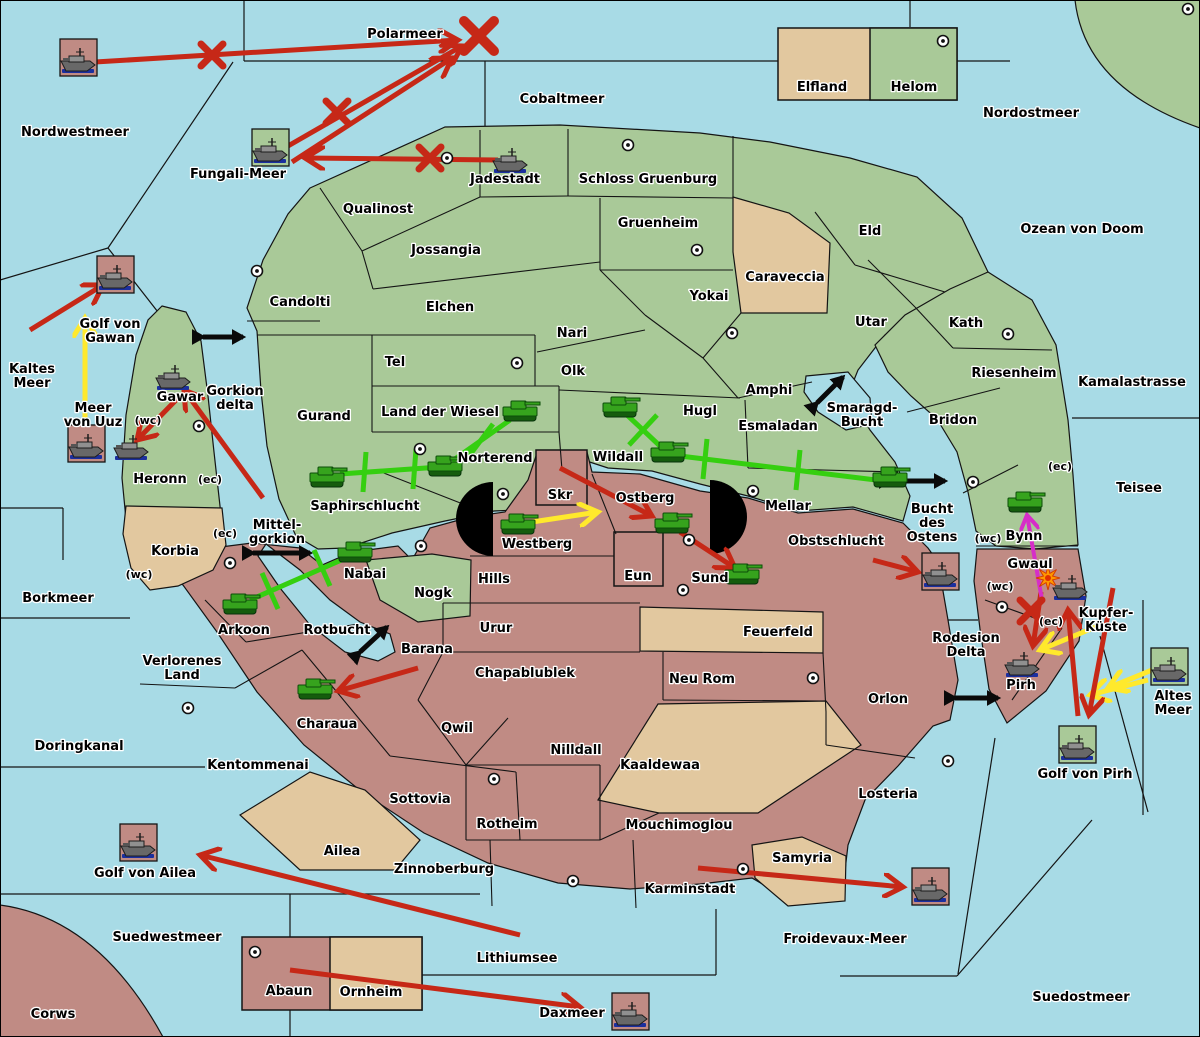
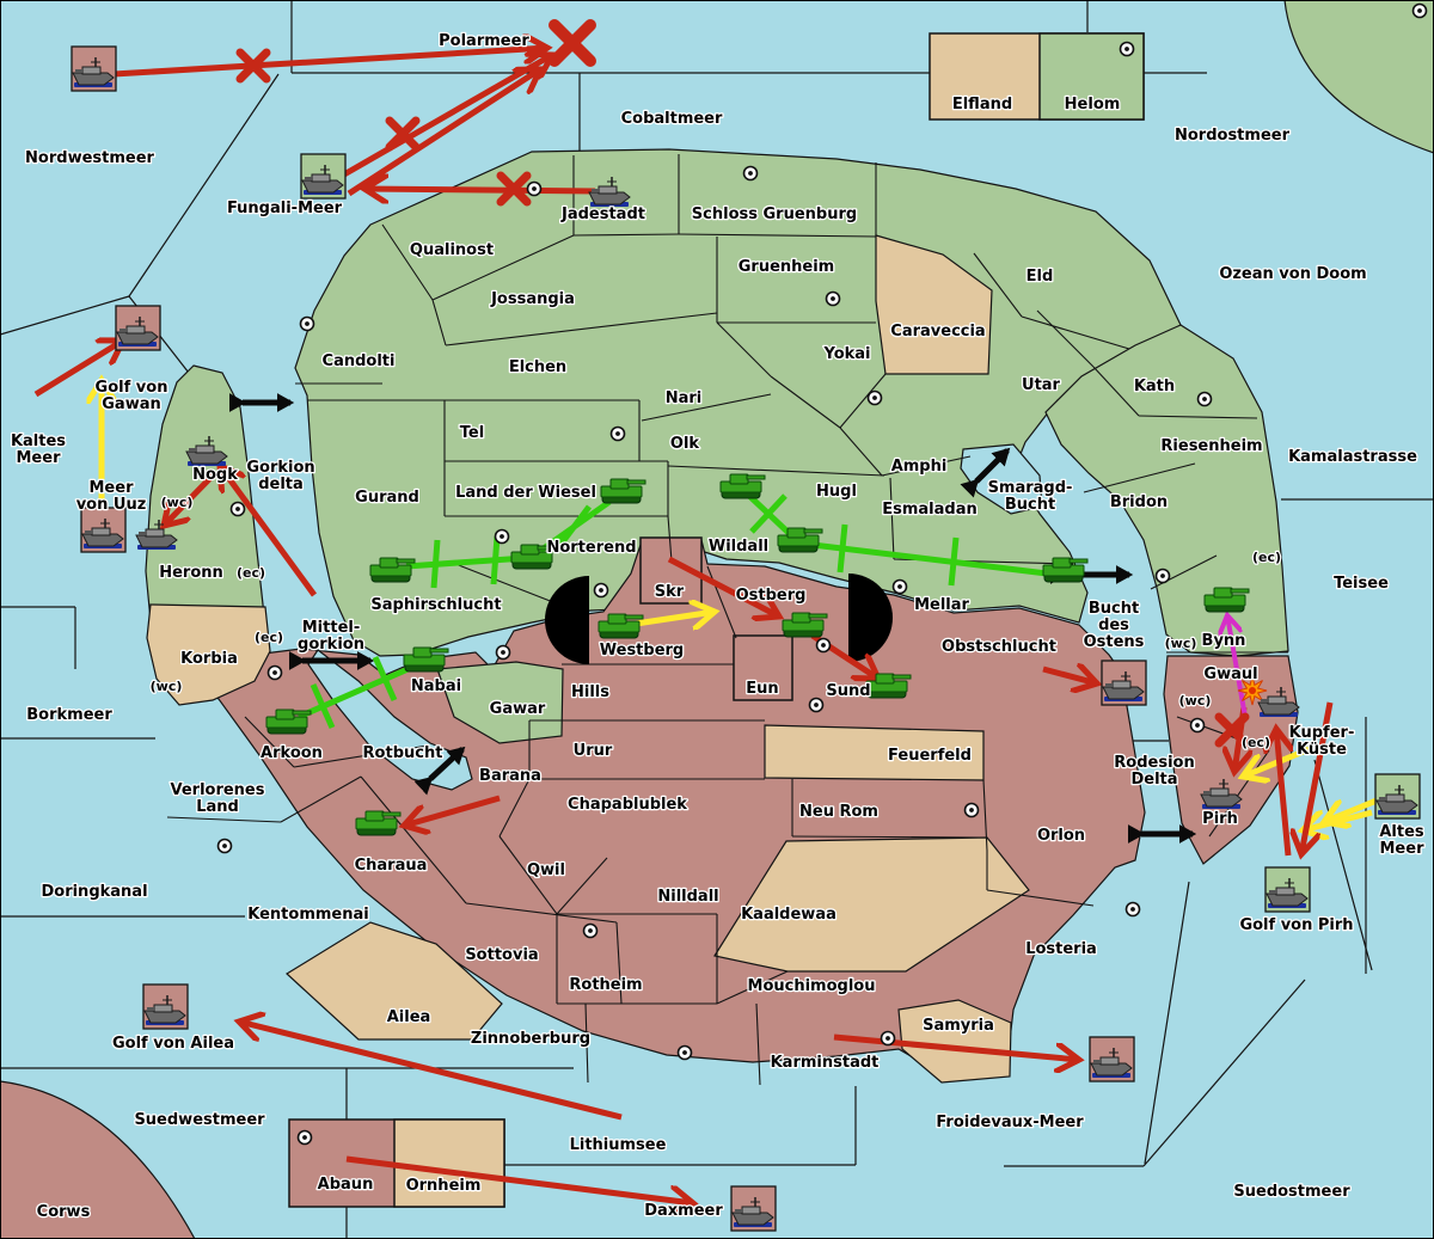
  Nordwestmeer
  Polarmeer
  Cobaltmeer
  Nordostmeer
  Ozean von Doom
  Fungali-Meer
  Kaltes Meer
  Golf von Gawan
  Meer von Uuz
  Gorkion delta
  Mittel- gorkion
  Smaragd- Bucht
  Bucht des Ostens
  Kamalastrasse
  Teisee
  Borkmeer
  Rotbucht
  Doringkanal
  Kupfer- Küste
  Altes Meer
  Golf von Pirh
  Rodesion Delta
  Golf von Ailea
  Suedwestmeer
  Lithiumsee
  Froidevaux-Meer
  Daxmeer
  Suedostmeer
  Corws
  Qualinost
  Jadestadt
  Schloss Gruenburg
  Jossangia
  Gruenheim
  Caraveccia
  Yokai
  Eld
  Utar
  Kath
  Candolti
  Elchen
  Nari
  Olk
  Tel
  Riesenheim
  Amphi
  Bridon
  Gurand
  Land der Wiesel
  Hugl
  Esmaladan
  Norterend
  Wildall
  Mellar
  Heronn
- Gawar
+ Nogk
  Helom
  Elfland
  Bynn
  Nabai
- Nogk
+ Gawar
  Saphirschlucht
  Skr
  Ostberg
  Westberg
  Eun
  Sund
  Hills
  Obstschlucht
  Korbia
  Gwaul
  Pirh
  Urur
  Feuerfeld
  Chapablublek
  Neu Rom
  Barana
  Arkoon
  Verlorenes Land
  Charaua
  Qwil
  Nilldall
  Kaaldewaa
  Orlon
  Kentommenai
  Sottovia
  Rotheim
  Mouchimoglou
  Losteria
  Ailea
  Zinnoberburg
  Karminstadt
  Samyria
  Abaun
  Ornheim
  (wc)
  (wc)
  (wc)
  (wc)
  (ec)
  (ec)
  (ec)
  (ec)
